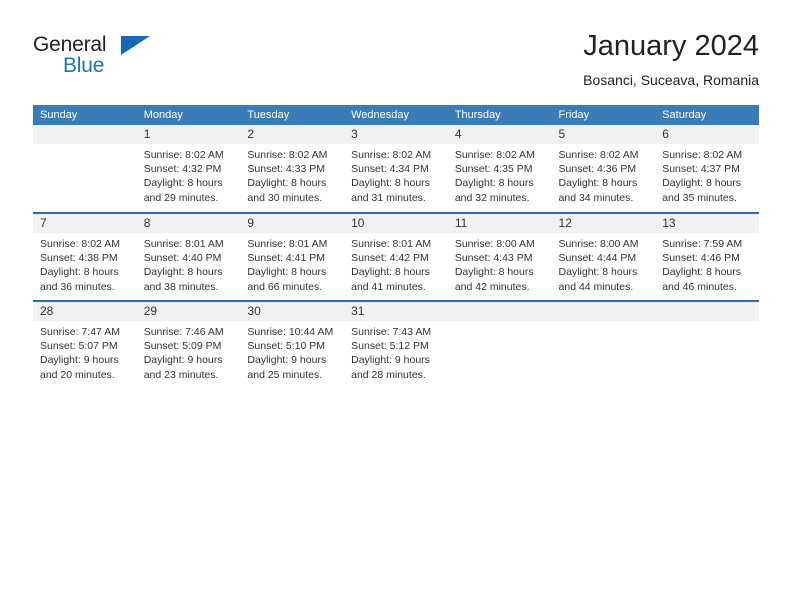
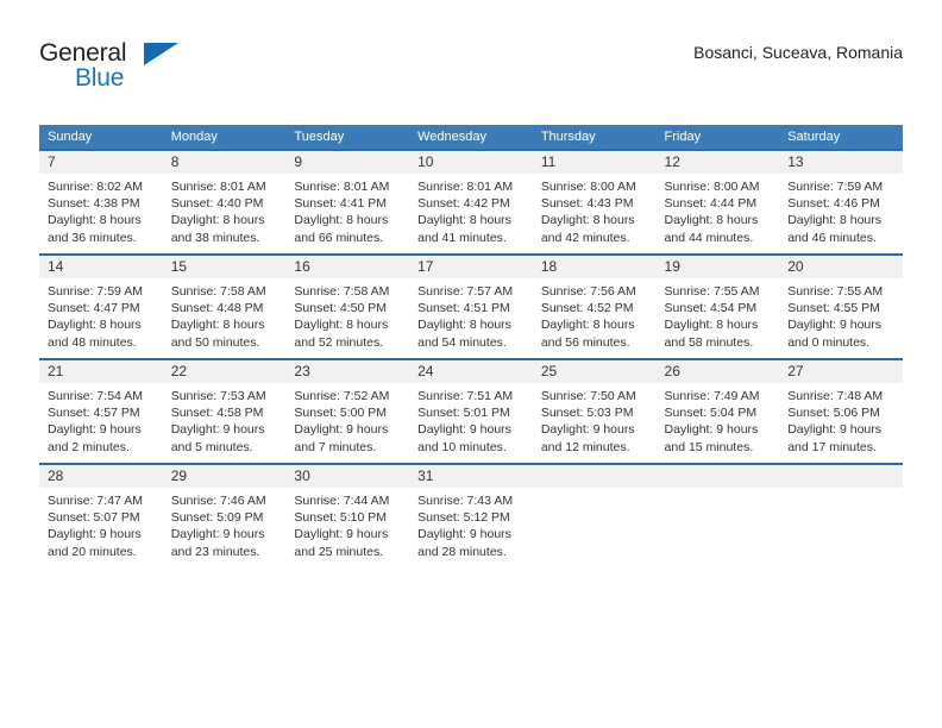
  General
  Blue
- January 2024
  Bosanci, Suceava, Romania
  Sunday	Monday	Tuesday	Wednesday	Thursday	Friday	Saturday
- 	1Sunrise: 8:02 AMSunset: 4:32 PMDaylight: 8 hoursand 29 minutes.	2Sunrise: 8:02 AMSunset: 4:33 PMDaylight: 8 hoursand 30 minutes.	3Sunrise: 8:02 AMSunset: 4:34 PMDaylight: 8 hoursand 31 minutes.	4Sunrise: 8:02 AMSunset: 4:35 PMDaylight: 8 hoursand 32 minutes.	5Sunrise: 8:02 AMSunset: 4:36 PMDaylight: 8 hoursand 34 minutes.	6Sunrise: 8:02 AMSunset: 4:37 PMDaylight: 8 hoursand 35 minutes.
  7Sunrise: 8:02 AMSunset: 4:38 PMDaylight: 8 hoursand 36 minutes.	8Sunrise: 8:01 AMSunset: 4:40 PMDaylight: 8 hoursand 38 minutes.	9Sunrise: 8:01 AMSunset: 4:41 PMDaylight: 8 hoursand 66 minutes.	10Sunrise: 8:01 AMSunset: 4:42 PMDaylight: 8 hoursand 41 minutes.	11Sunrise: 8:00 AMSunset: 4:43 PMDaylight: 8 hoursand 42 minutes.	12Sunrise: 8:00 AMSunset: 4:44 PMDaylight: 8 hoursand 44 minutes.	13Sunrise: 7:59 AMSunset: 4:46 PMDaylight: 8 hoursand 46 minutes.
+ 14Sunrise: 7:59 AMSunset: 4:47 PMDaylight: 8 hoursand 48 minutes.	15Sunrise: 7:58 AMSunset: 4:48 PMDaylight: 8 hoursand 50 minutes.	16Sunrise: 7:58 AMSunset: 4:50 PMDaylight: 8 hoursand 52 minutes.	17Sunrise: 7:57 AMSunset: 4:51 PMDaylight: 8 hoursand 54 minutes.	18Sunrise: 7:56 AMSunset: 4:52 PMDaylight: 8 hoursand 56 minutes.	19Sunrise: 7:55 AMSunset: 4:54 PMDaylight: 8 hoursand 58 minutes.	20Sunrise: 7:55 AMSunset: 4:55 PMDaylight: 9 hoursand 0 minutes.
+ 21Sunrise: 7:54 AMSunset: 4:57 PMDaylight: 9 hoursand 2 minutes.	22Sunrise: 7:53 AMSunset: 4:58 PMDaylight: 9 hoursand 5 minutes.	23Sunrise: 7:52 AMSunset: 5:00 PMDaylight: 9 hoursand 7 minutes.	24Sunrise: 7:51 AMSunset: 5:01 PMDaylight: 9 hoursand 10 minutes.	25Sunrise: 7:50 AMSunset: 5:03 PMDaylight: 9 hoursand 12 minutes.	26Sunrise: 7:49 AMSunset: 5:04 PMDaylight: 9 hoursand 15 minutes.	27Sunrise: 7:48 AMSunset: 5:06 PMDaylight: 9 hoursand 17 minutes.
- 28Sunrise: 7:47 AMSunset: 5:07 PMDaylight: 9 hoursand 20 minutes.	29Sunrise: 7:46 AMSunset: 5:09 PMDaylight: 9 hoursand 23 minutes.	30Sunrise: 10:44 AMSunset: 5:10 PMDaylight: 9 hoursand 25 minutes.	31Sunrise: 7:43 AMSunset: 5:12 PMDaylight: 9 hoursand 28 minutes.
+ 28Sunrise: 7:47 AMSunset: 5:07 PMDaylight: 9 hoursand 20 minutes.	29Sunrise: 7:46 AMSunset: 5:09 PMDaylight: 9 hoursand 23 minutes.	30Sunrise: 7:44 AMSunset: 5:10 PMDaylight: 9 hoursand 25 minutes.	31Sunrise: 7:43 AMSunset: 5:12 PMDaylight: 9 hoursand 28 minutes.
